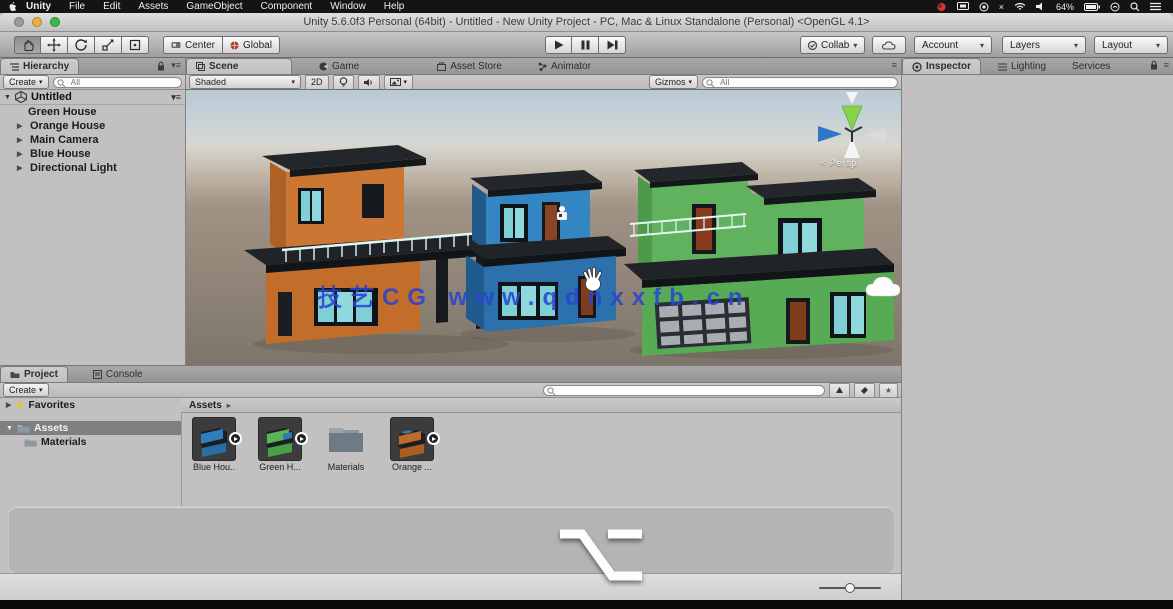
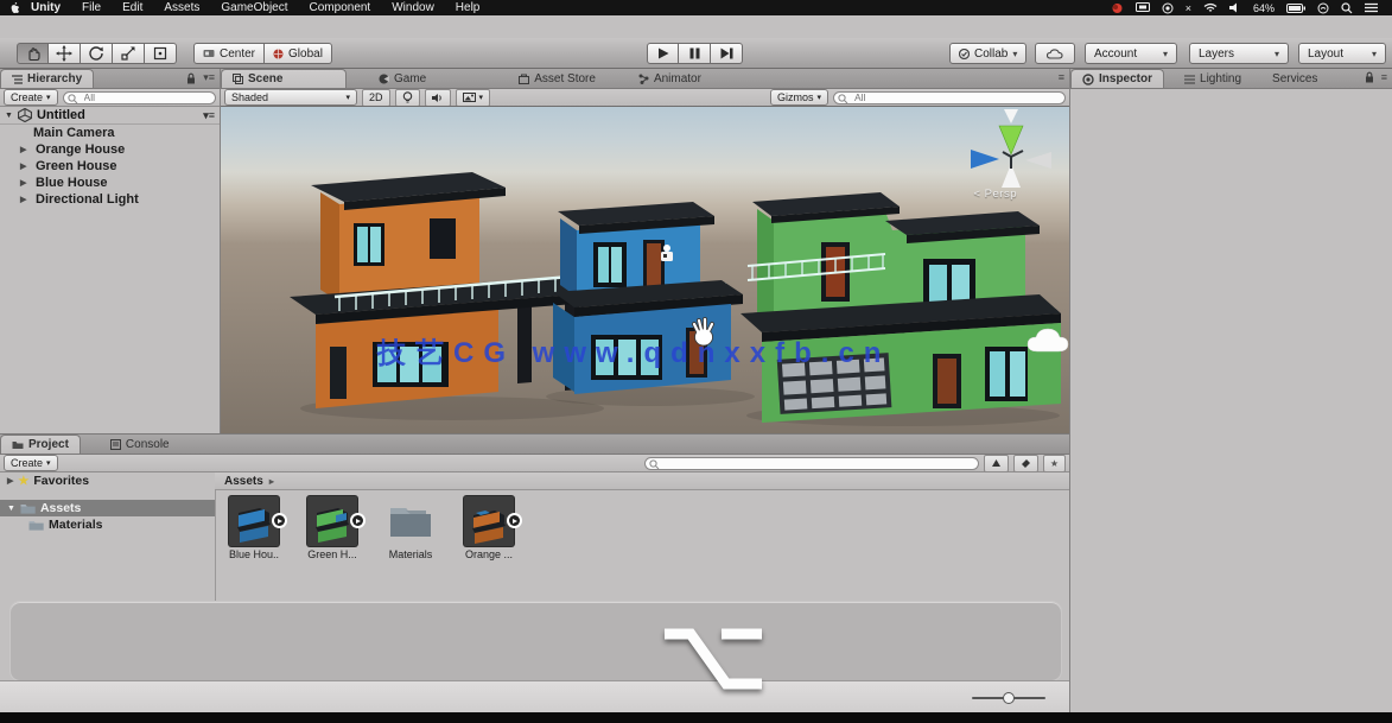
  Unity
  File
  Edit
  Assets
  GameObject
  Component
  Window
  Help
  ×
  64%
- Unity 5.6.0f3 Personal (64bit) - Untitled - New Unity Project - PC, Mac & Linux Standalone (Personal) <OpenGL 4.1>
  Center
  Global
  Collab
  ▾
  Account
  ▾
  Layers
  ▾
  Layout
  ▾
  Hierarchy
  ▾≡
  Create
  All
  Untitled
  ▾≡
- Green House
+ Main Camera
  Orange House
- Main Camera
+ Green House
  Blue House
  Directional Light
  Scene
  Game
  Asset Store
  Animator
  ≡
  Shaded
  2D
  Gizmos
  All
  < Persp
  技艺CG www.qdnxxfb.cn
  Inspector
  Lighting
  Services
  ≡
  Project
  Console
  Create
  ★
  ★
  Favorites
  Assets
  Materials
  Assets
  ▸
  Blue Hou..
  Green H...
  Materials
  Orange ...
